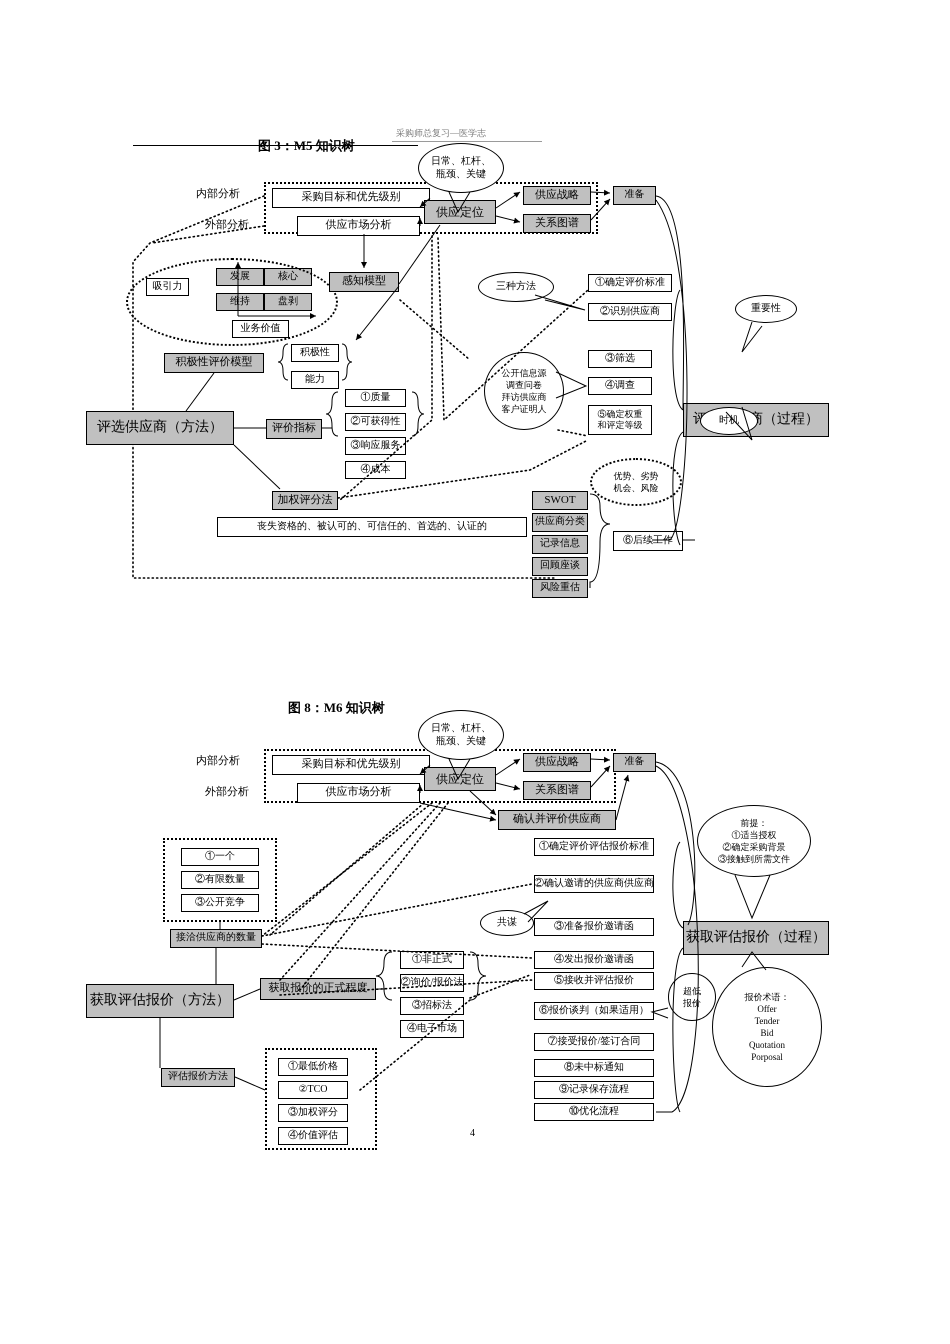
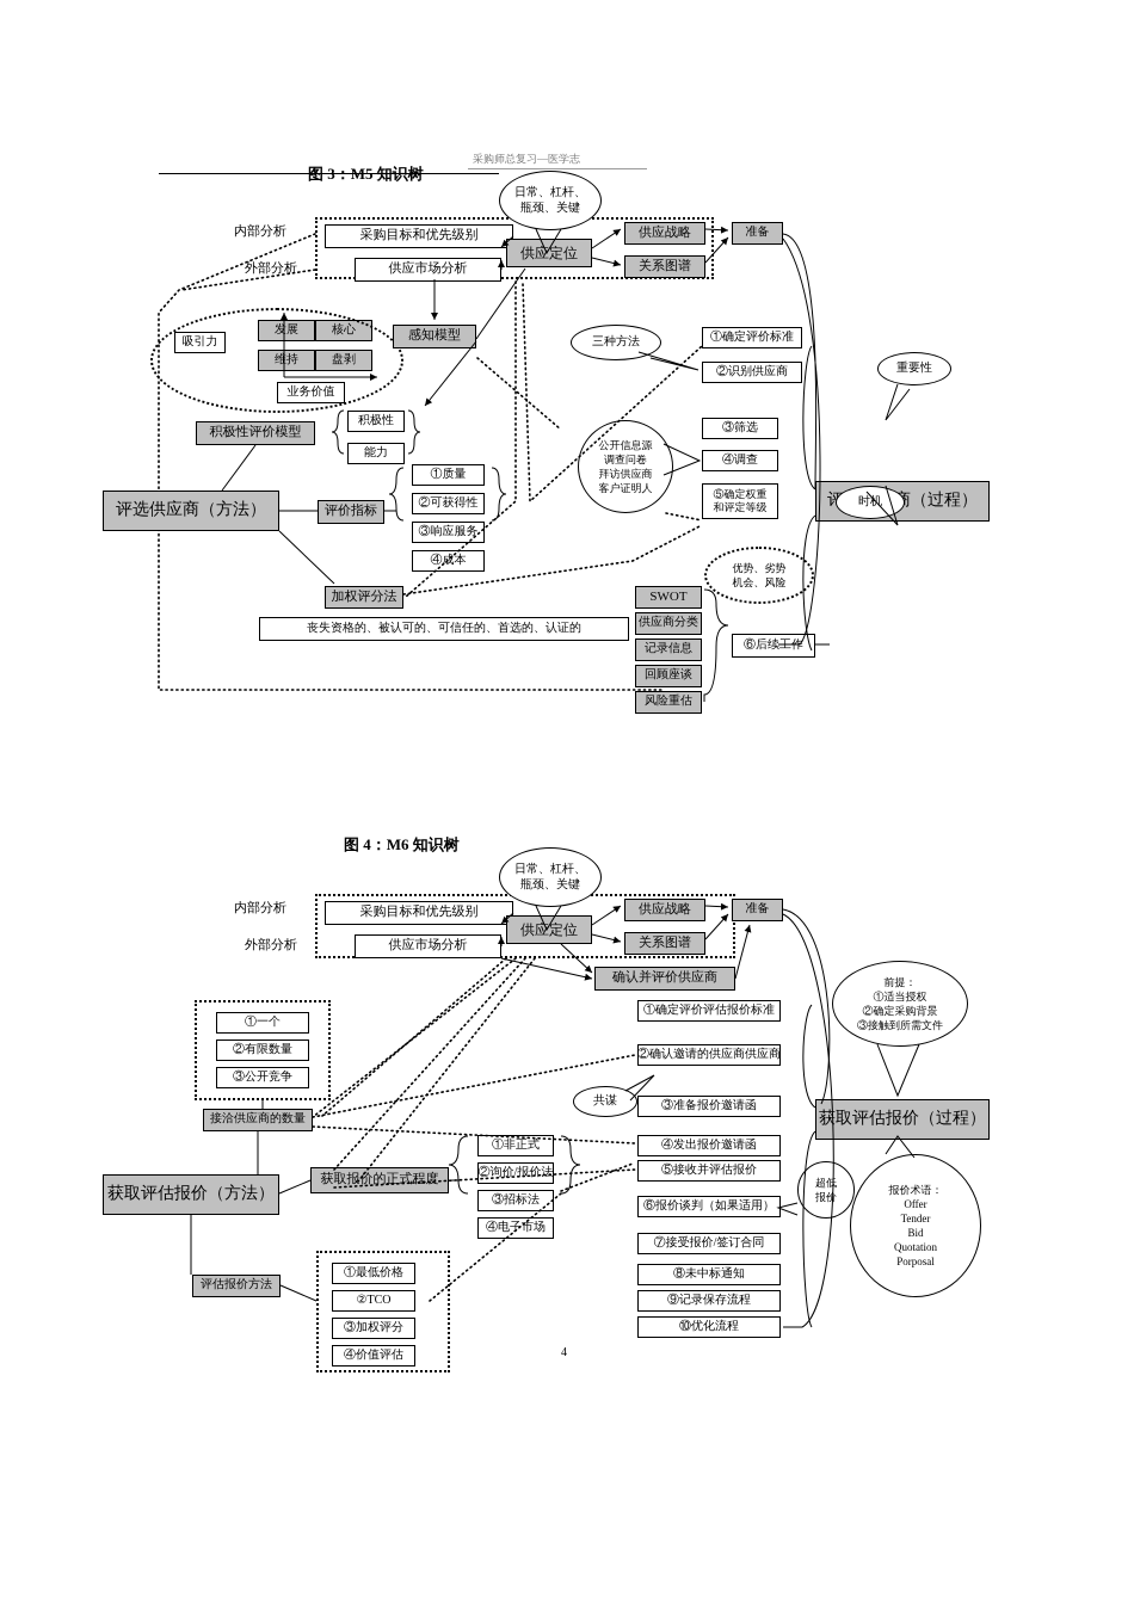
  采购师总复习—医学志
  图 3：M5 知识树
  内部分析
  外部分析
  日常、杠杆、
  瓶颈、关键
  采购目标和优先级别
  供应市场分析
  供应定位
  供应战略
  关系图谱
  准备
  吸引力
  发展
  核心
  维持
  盘剥
  业务价值
  感知模型
  积极性评价模型
  积极性
  能力
  评选供应商（方法）
  评价指标
  ①质量
  ②可获得性
  ③响应服务
  加权评分法
  丧失资格的、被认可的、可信任的、首选的、认证的
  ①确定评价标准
  ②识别供应商
  ③筛选
  ④调查
  ⑤确定权重
  和评定等级
  SWOT
  供应商分类
  记录信息
  回顾座谈
  风险重估
  三种方法
  公开信息源
  调查问卷
  拜访供应商
  客户证明人
  重要性
  优势、劣势
  机会、风险
- 图 8：M6 知识树
+ 图 4：M6 知识树
  内部分析
  外部分析
  日常、杠杆、
  瓶颈、关键
  采购目标和优先级别
  供应市场分析
  供应定位
  供应战略
  关系图谱
  准备
  确认并评价供应商
  ①一个
  ②有限数量
  ③公开竞争
  接洽供应商的数量
  获取评估报价（方法）
  获取报价的正式程度
  ①非正式
  ②询价/报价法
  ③招标法
  ④电子市场
  评估报价方法
  ①最低价格
  ②TCO
  ③加权评分
  ④价值评估
  ①确定评价评估报价标准
  ②确认邀请的供应商供应商
  ③准备报价邀请函
  ④发出报价邀请函
  ⑤接收并评估报价
  ⑥报价谈判（如果适用）
  ⑦接受报价/签订合同
  ⑧未中标通知
  ⑨记录保存流程
  ⑩优化流程
  获取评估报价（过程）
  前提：
  ①适当授权
  ②确定采购背景
  ③接触到所需文件
  共谋
  超低
  报价
  报价术语：
  Offer
  Tender
  Bid
  Quotation
  Porposal
  4
